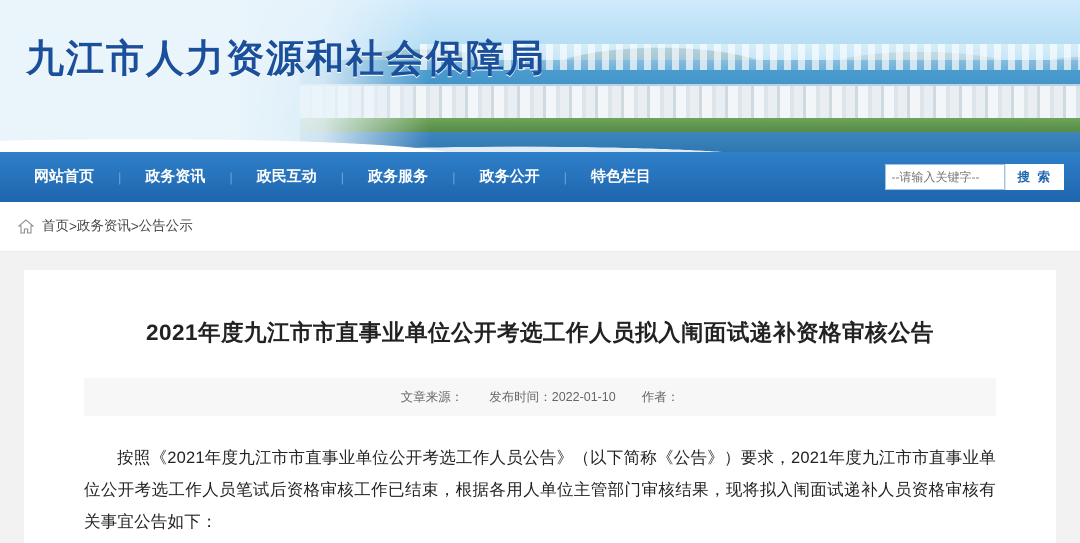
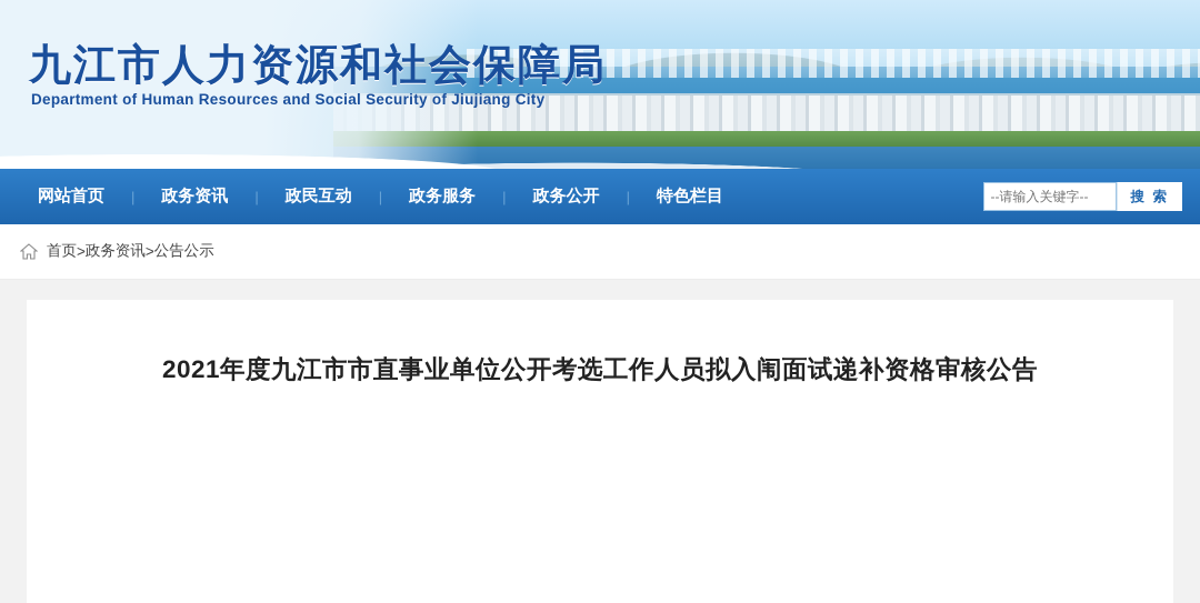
  九江市人力资源和社会保障局
+ Department of Human Resources and Social Security of Jiujiang City
  网站首页
  |
  政务资讯
  |
  政民互动
  |
  政务服务
  |
  政务公开
  |
  特色栏目
  --请输入关键字--
  搜 索
  首页
  >
  政务资讯
  >
  公告公示
  2021年度九江市市直事业单位公开考选工作人员拟入闱面试递补资格审核公告
- 文章来源：
- 发布时间：2022-01-10
- 作者：
- 按照《2021年度九江市市直事业单位公开考选工作人员公告》（以下简称《公告》）要求，2021年度九江市市直事业单位公开考选工作人员笔试后资格审核工作已结束，根据各用人单位主管部门审核结果，现将拟入闱面试递补人员资格审核有关事宜公告如下：
